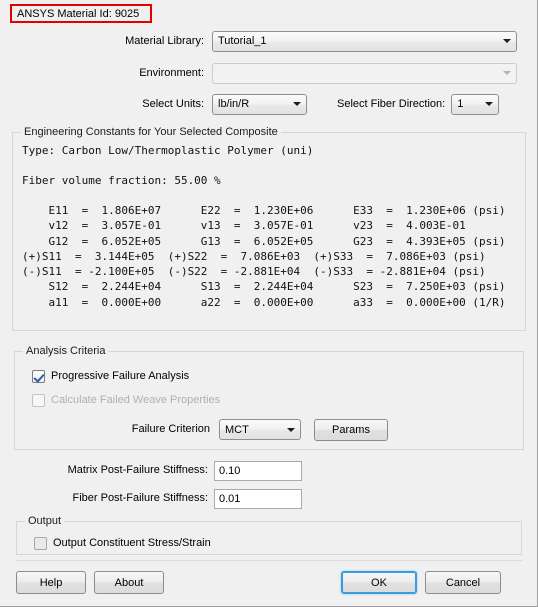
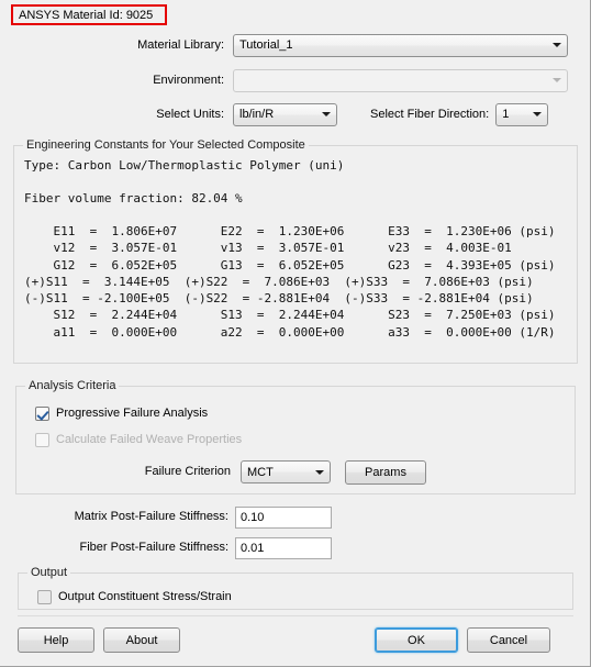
  ANSYS Material Id: 9025
  Material Library:
  Tutorial_1
  Environment:
  Select Units:
  lb/in/R
  Select Fiber Direction:
  1
  Engineering Constants for Your Selected Composite
  Type: Carbon Low/Thermoplastic Polymer (uni)
- Fiber volume fraction: 55.00 %
+ Fiber volume fraction: 82.04 %
  E11 = 1.806E+07 E22 = 1.230E+06 E33 = 1.230E+06 (psi)
  v12 = 3.057E-01 v13 = 3.057E-01 v23 = 4.003E-01
  G12 = 6.052E+05 G13 = 6.052E+05 G23 = 4.393E+05 (psi)
  (+)S11 = 3.144E+05 (+)S22 = 7.086E+03 (+)S33 = 7.086E+03 (psi)
  (-)S11 = -2.100E+05 (-)S22 = -2.881E+04 (-)S33 = -2.881E+04 (psi)
  S12 = 2.244E+04 S13 = 2.244E+04 S23 = 7.250E+03 (psi)
  a11 = 0.000E+00 a22 = 0.000E+00 a33 = 0.000E+00 (1/R)
  Analysis Criteria
  Progressive Failure Analysis
  Calculate Failed Weave Properties
  Failure Criterion
  MCT
  Params
  Matrix Post-Failure Stiffness:
  0.10
  Fiber Post-Failure Stiffness:
  0.01
  Output
  Output Constituent Stress/Strain
  Help
  About
  OK
  Cancel
